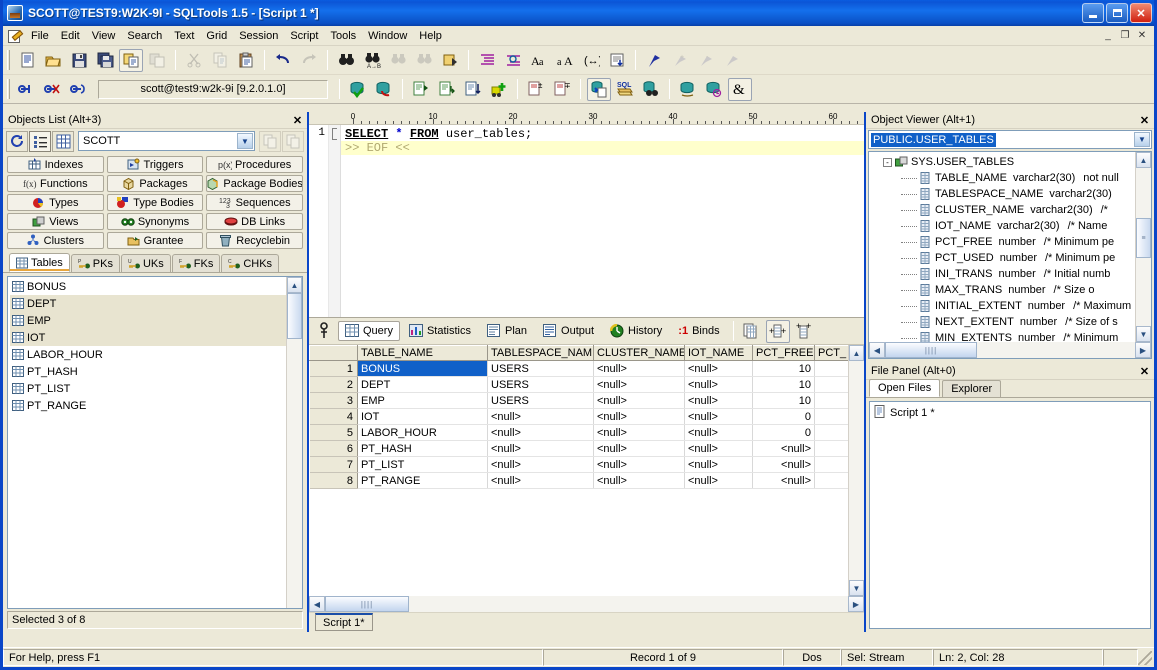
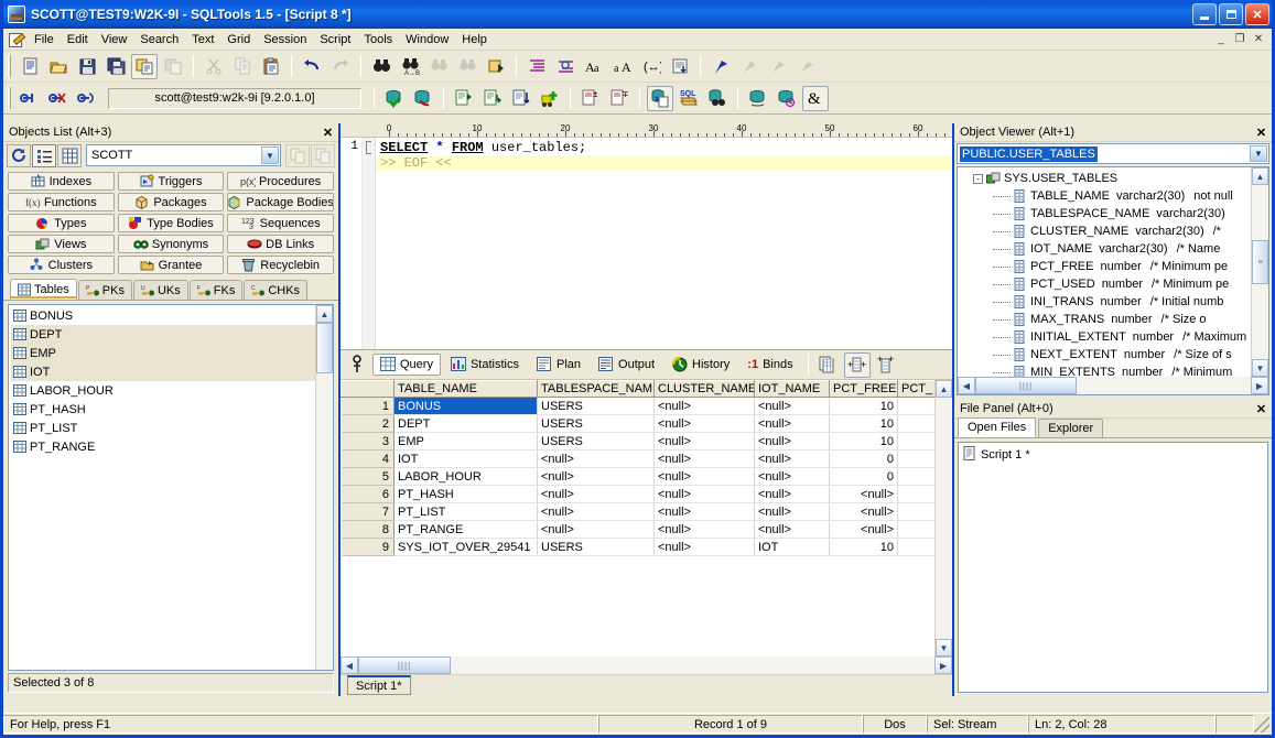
- SCOTT@TEST9:W2K-9I - SQLTools 1.5 - [Script 1 *]
+ SCOTT@TEST9:W2K-9I - SQLTools 1.5 - [Script 8 *]
  ✕
  File
  Edit
  View
  Search
  Text
  Grid
  Session
  Script
  Tools
  Window
  Help
  _
  ❐
  ✕
  A
  a
  a
  A
  scott@test9:w2k-9i [9.2.0.1.0]
  ±
  ∓
  &
  Objects List (Alt+3)
  ✕
  SCOTT
  ▼
  Indexes
  Triggers
  p(x
  Procedures
  f(x)
  Functions
  Packages
  Package Bodies
  Types
  Type Bodies
  Sequences
  Views
  Synonyms
  DB Links
  Clusters
  Grantee
  Recyclebin
  Tables
  PKs
  UKs
  FKs
  CHKs
  BONUS
  DEPT
  EMP
  IOT
  LABOR_HOUR
  PT_HASH
  PT_LIST
  PT_RANGE
  ▲
  Selected 3 of 8
  0
  10
  20
  30
  40
  50
  60
  1
  SELECT * FROM user_tables;
  >> EOF <<
  Query
  Statistics
  Plan
  Output
  History
  :1
  Binds
  +
  +
  +
  +
  	TABLE_NAME	TABLESPACE_NAM	CLUSTER_NAME	IOT_NAME	PCT_FREE	PCT_
  1	BONUS	USERS	<null>	<null>	10
  2	DEPT	USERS	<null>	<null>	10
  3	EMP	USERS	<null>	<null>	10
  4	IOT	<null>	<null>	<null>	0
  5	LABOR_HOUR	<null>	<null>	<null>	0
  6	PT_HASH	<null>	<null>	<null>	<null>
  7	PT_LIST	<null>	<null>	<null>	<null>
  8	PT_RANGE	<null>	<null>	<null>	<null>
+ 9	SYS_IOT_OVER_29541	USERS	<null>	IOT	10
  ▲
  ▼
  ◀
  ||||
  ▶
  Script 1*
  Object Viewer (Alt+1)
  ✕
  PUBLIC.USER_TABLES
  ▼
  -
  SYS.USER_TABLES
  TABLE_NAME
  varchar2(30)
  not null
  TABLESPACE_NAME
  varchar2(30)
  CLUSTER_NAME
  varchar2(30)
  /*
  IOT_NAME
  varchar2(30)
  /* Name
  PCT_FREE
  number
  /* Minimum pe
  PCT_USED
  number
  /* Minimum pe
  INI_TRANS
  number
  /* Initial numb
  MAX_TRANS
  number
  /* Size o
  INITIAL_EXTENT
  number
  /* Maximum
  NEXT_EXTENT
  number
  /* Size of s
  MIN_EXTENTS
  number
  /* Minimum
  ▲
  ▼
  ◀
  ||||
  ▶
  File Panel (Alt+0)
  ✕
  Open Files
  Explorer
  Script 1 *
  For Help, press F1
  Record 1 of 9
  Dos
  Sel: Stream
  Ln: 2, Col: 28
